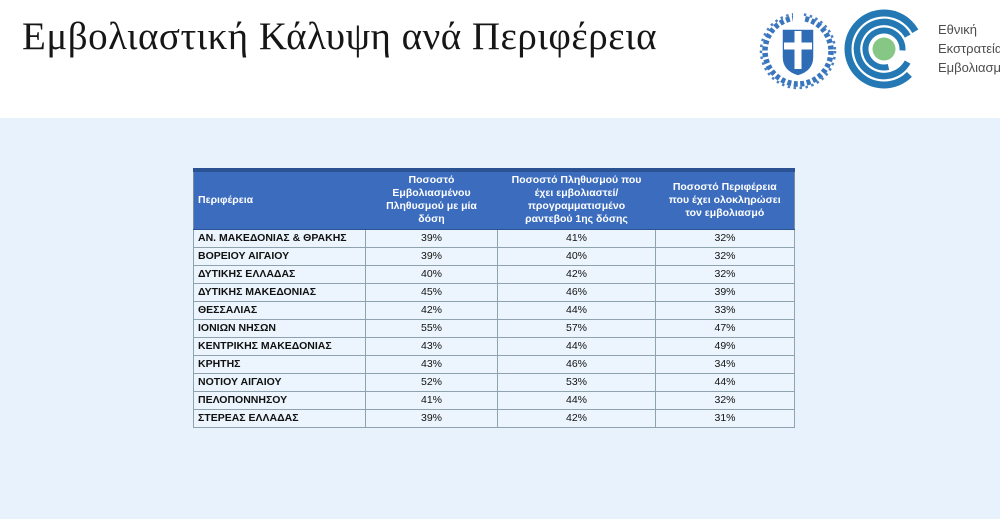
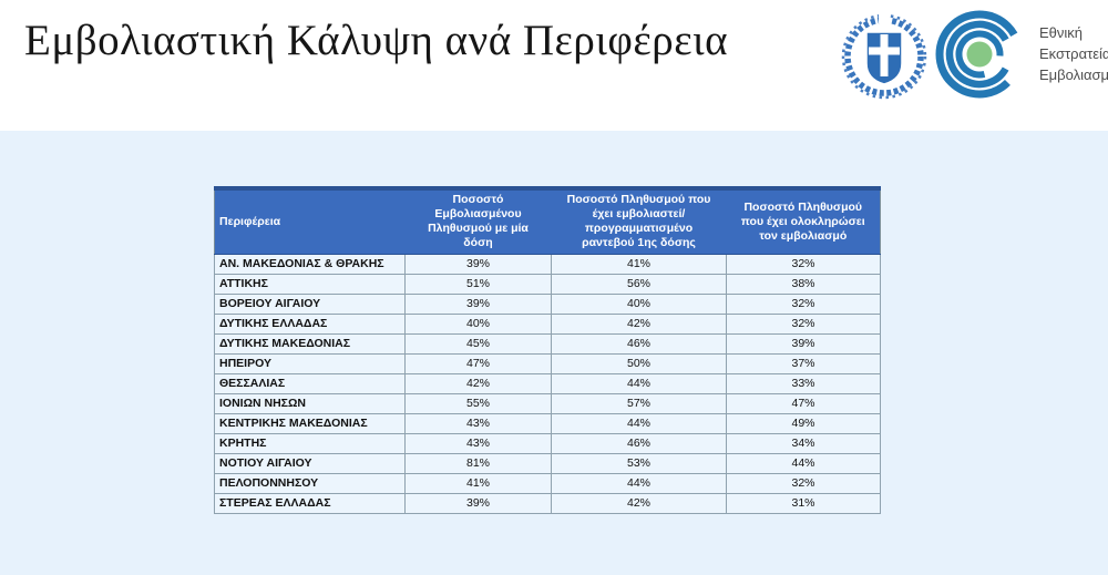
  Εμβολιαστική Κάλυψη ανά Περιφέρεια
  Εθνική
  Εκστρατεία
  Εμβολιασμ
- Περιφέρεια	Ποσοστό Εμβολιασμένου Πληθυσμού με μία δόση	Ποσοστό Πληθυσμού που έχει εμβολιαστεί/προγραμματισμένο ραντεβού 1ης δόσης	Ποσοστό Περιφέρεια που έχει ολοκληρώσει τον εμβολιασμό
+ Περιφέρεια	Ποσοστό Εμβολιασμένου Πληθυσμού με μία δόση	Ποσοστό Πληθυσμού που έχει εμβολιαστεί/προγραμματισμένο ραντεβού 1ης δόσης	Ποσοστό Πληθυσμού που έχει ολοκληρώσει τον εμβολιασμό
  ΑΝ. ΜΑΚΕΔΟΝΙΑΣ & ΘΡΑΚΗΣ	39%	41%	32%
+ ΑΤΤΙΚΗΣ	51%	56%	38%
  ΒΟΡΕΙΟΥ ΑΙΓΑΙΟΥ	39%	40%	32%
  ΔΥΤΙΚΗΣ ΕΛΛΑΔΑΣ	40%	42%	32%
  ΔΥΤΙΚΗΣ ΜΑΚΕΔΟΝΙΑΣ	45%	46%	39%
+ ΗΠΕΙΡΟΥ	47%	50%	37%
  ΘΕΣΣΑΛΙΑΣ	42%	44%	33%
  ΙΟΝΙΩΝ ΝΗΣΩΝ	55%	57%	47%
  ΚΕΝΤΡΙΚΗΣ ΜΑΚΕΔΟΝΙΑΣ	43%	44%	49%
  ΚΡΗΤΗΣ	43%	46%	34%
- ΝΟΤΙΟΥ ΑΙΓΑΙΟΥ	52%	53%	44%
+ ΝΟΤΙΟΥ ΑΙΓΑΙΟΥ	81%	53%	44%
  ΠΕΛΟΠΟΝΝΗΣΟΥ	41%	44%	32%
  ΣΤΕΡΕΑΣ ΕΛΛΑΔΑΣ	39%	42%	31%
